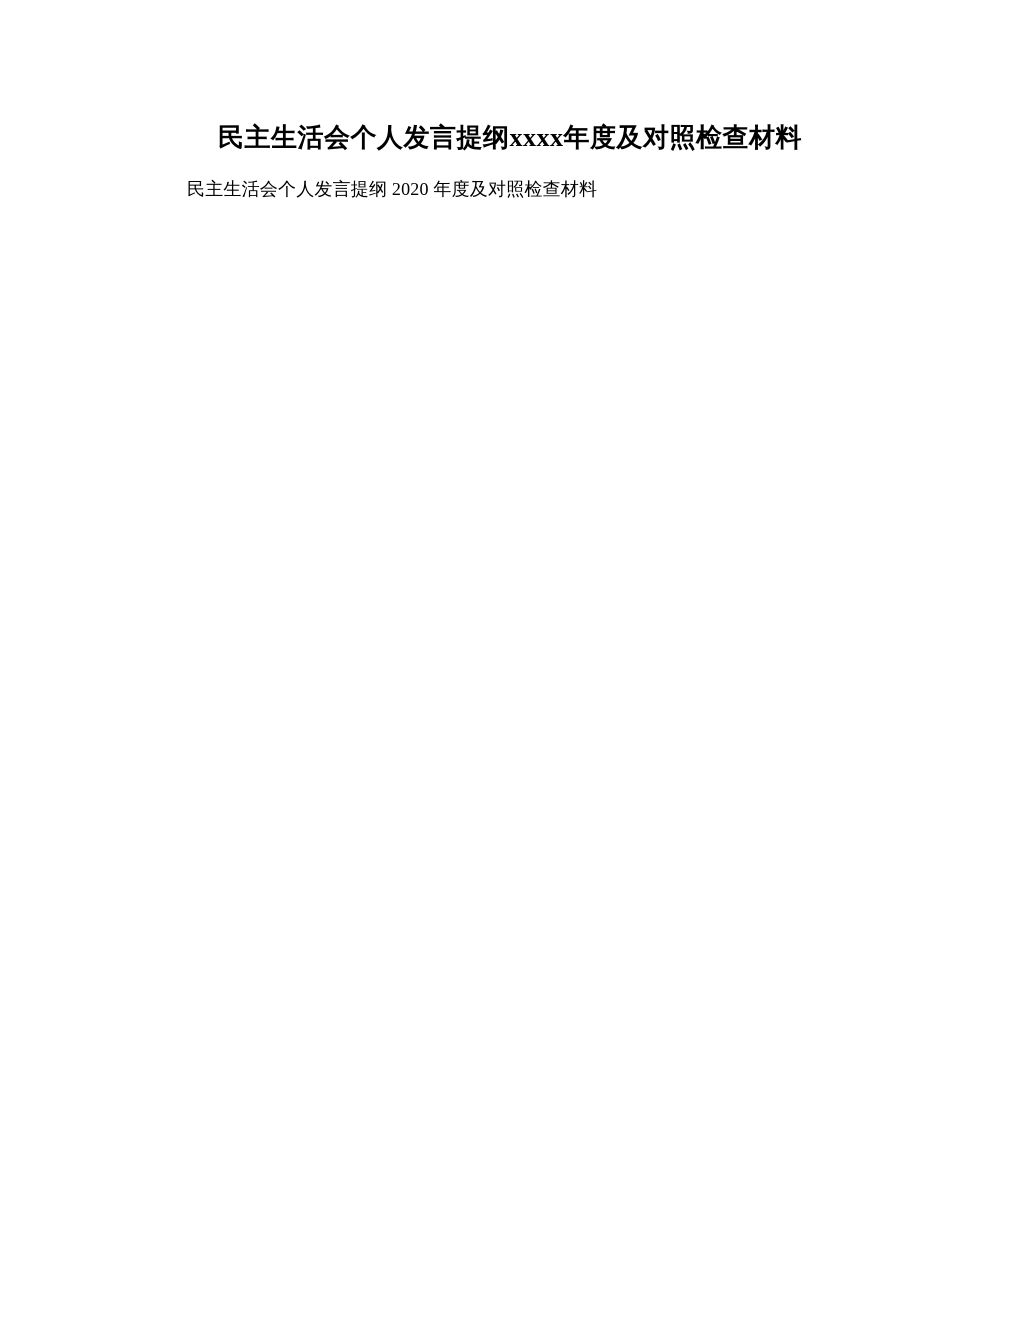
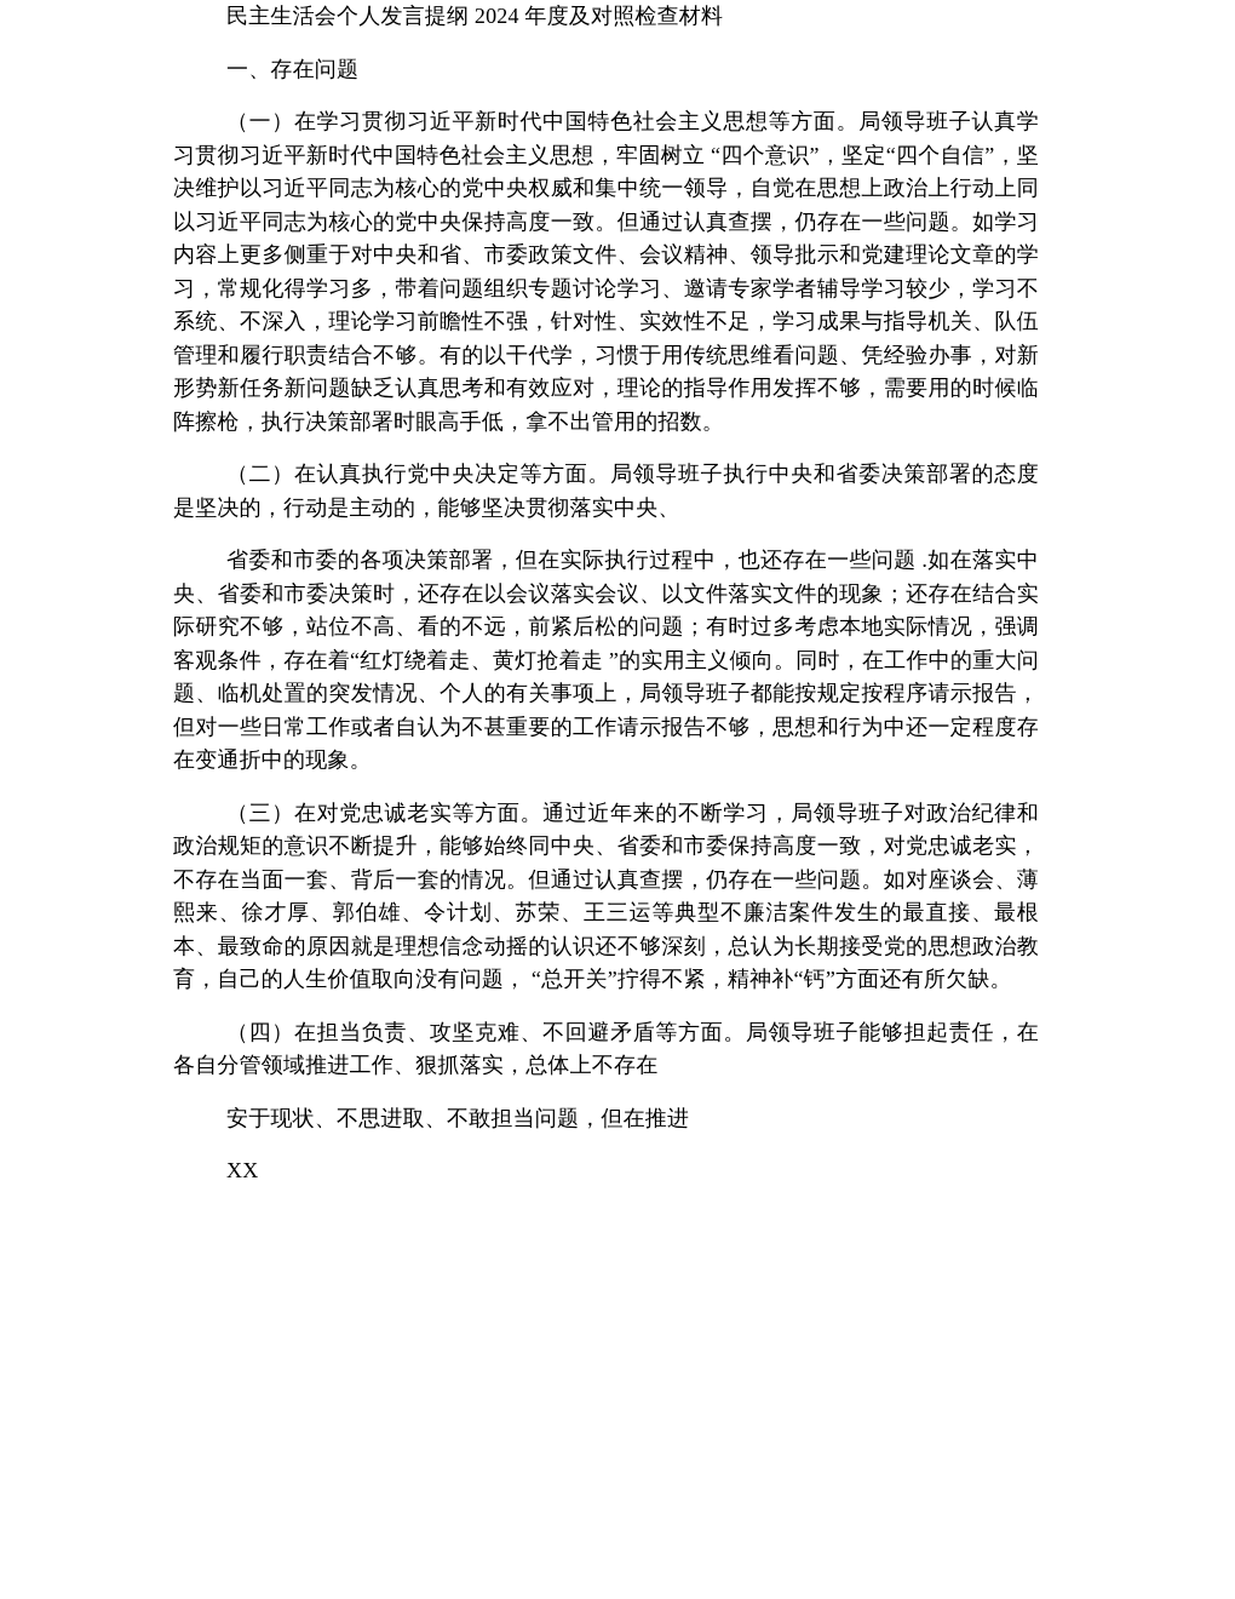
- 民主生活会个人发言提纲xxxx年度及对照检查材料
- 民主生活会个人发言提纲 2020 年度及对照检查材料
+ 民主生活会个人发言提纲 2024 年度及对照检查材料
+ 一、存在问题
+ （一）在学习贯彻习近平新时代中国特色社会主义思想等方面。局领导班子认真学习贯彻习近平新时代中国特色社会主义思想，牢固树立 “四个意识”，坚定“四个自信”，坚决维护以习近平同志为核心的党中央权威和集中统一领导，自觉在思想上政治上行动上同以习近平同志为核心的党中央保持高度一致。但通过认真查摆，仍存在一些问题。如学习内容上更多侧重于对中央和省、市委政策文件、会议精神、领导批示和党建理论文章的学习，常规化得学习多，带着问题组织专题讨论学习、邀请专家学者辅导学习较少，学习不系统、不深入，理论学习前瞻性不强，针对性、实效性不足，学习成果与指导机关、队伍管理和履行职责结合不够。有的以干代学，习惯于用传统思维看问题、凭经验办事，对新形势新任务新问题缺乏认真思考和有效应对，理论的指导作用发挥不够，需要用的时候临阵擦枪，执行决策部署时眼高手低，拿不出管用的招数。
+ （二）在认真执行党中央决定等方面。局领导班子执行中央和省委决策部署的态度是坚决的，行动是主动的，能够坚决贯彻落实中央、
+ 省委和市委的各项决策部署，但在实际执行过程中，也还存在一些问题 .如在落实中央、省委和市委决策时，还存在以会议落实会议、以文件落实文件的现象；还存在结合实际研究不够，站位不高、看的不远，前紧后松的问题；有时过多考虑本地实际情况，强调客观条件，存在着“红灯绕着走、黄灯抢着走 ”的实用主义倾向。同时，在工作中的重大问题、临机处置的突发情况、个人的有关事项上，局领导班子都能按规定按程序请示报告，但对一些日常工作或者自认为不甚重要的工作请示报告不够，思想和行为中还一定程度存在变通折中的现象。
+ （三）在对党忠诚老实等方面。通过近年来的不断学习，局领导班子对政治纪律和政治规矩的意识不断提升，能够始终同中央、省委和市委保持高度一致，对党忠诚老实，不存在当面一套、背后一套的情况。但通过认真查摆，仍存在一些问题。如对座谈会、薄熙来、徐才厚、郭伯雄、令计划、苏荣、王三运等典型不廉洁案件发生的最直接、最根本、最致命的原因就是理想信念动摇的认识还不够深刻，总认为长期接受党的思想政治教育，自己的人生价值取向没有问题， “总开关”拧得不紧，精神补“钙”方面还有所欠缺。
+ （四）在担当负责、攻坚克难、不回避矛盾等方面。局领导班子能够担起责任，在各自分管领域推进工作、狠抓落实，总体上不存在
+ 安于现状、不思进取、不敢担当问题，但在推进
+ XX
